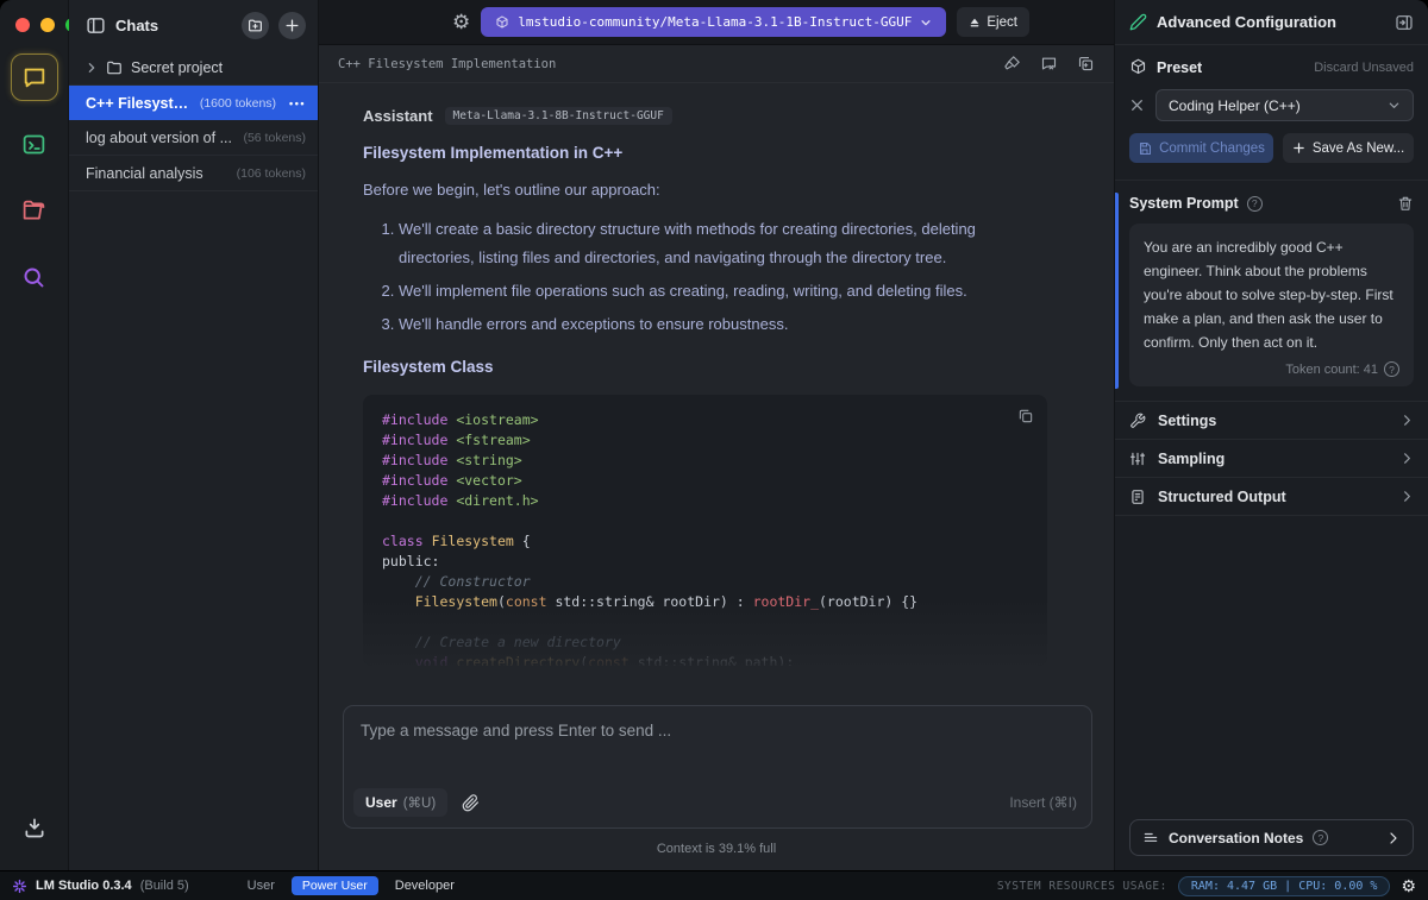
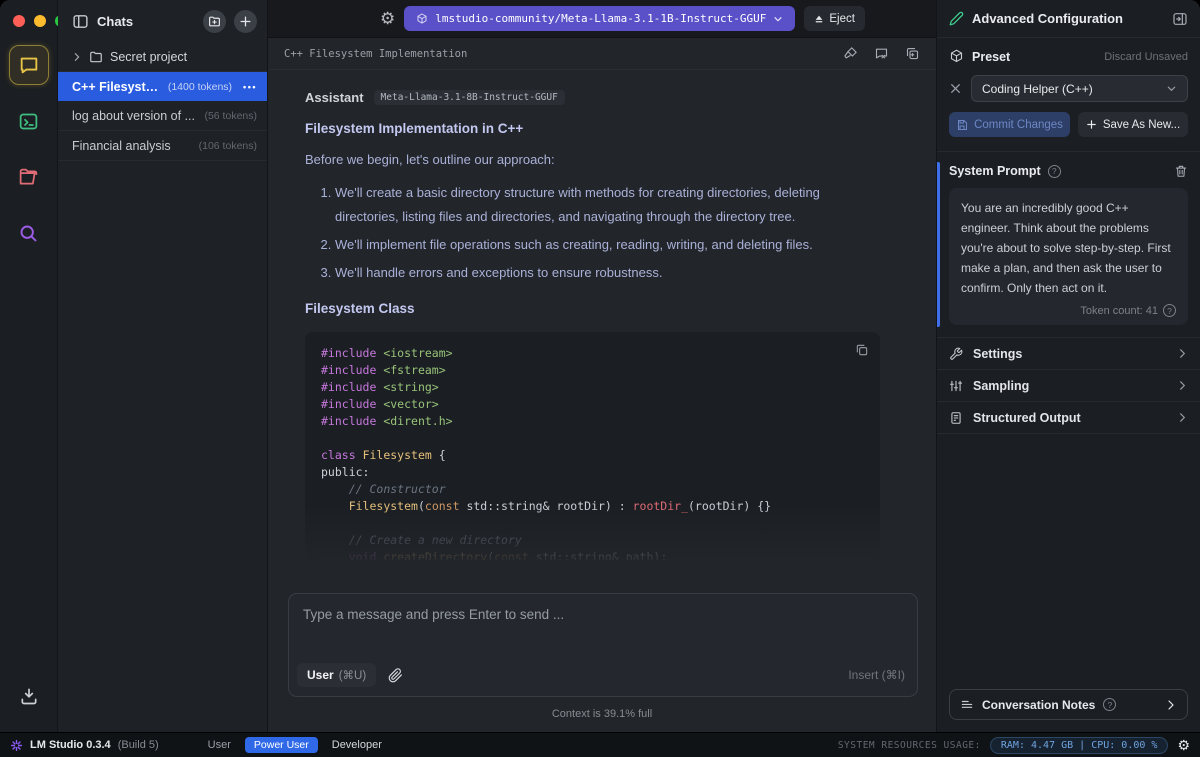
  Chats
  Secret project
  C++ Filesyste..
- (1600 tokens)
+ (1400 tokens)
  •••
  log about version of ...
  (56 tokens)
  Financial analysis
  (106 tokens)
  ⚙
  lmstudio-community/Meta-Llama-3.1-1B-Instruct-GGUF
  Eject
  C++ Filesystem Implementation
  Assistant
  Meta-Llama-3.1-8B-Instruct-GGUF
  Filesystem Implementation in C++
  Before we begin, let's outline our approach:
  We'll create a basic directory structure with methods for creating directories, deleting directories, listing files and directories, and navigating through the directory tree.
  We'll implement file operations such as creating, reading, writing, and deleting files.
  We'll handle errors and exceptions to ensure robustness.
  Filesystem Class
  #include <iostream>
  #include <fstream>
  #include <string>
  #include <vector>
  #include <dirent.h>
  class Filesystem {
  public:
  // Constructor
  Type a message and press Enter to send ...
  User
  (⌘U)
  Insert (⌘I)
  Context is 39.1% full
  Advanced Configuration
  Preset
  Discard Unsaved
  Coding Helper (C++)
  Commit Changes
  Save As New...
  System Prompt
  ?
  You are an incredibly good C++ engineer. Think about the problems you're about to solve step-by-step. First make a plan, and then ask the user to confirm. Only then act on it.
  Token count: 41
  ?
  Settings
  Sampling
  Structured Output
  Conversation Notes
  ?
  LM Studio 0.3.4
  (Build 5)
  User
  Power User
  Developer
  SYSTEM RESOURCES USAGE:
  RAM: 4.47 GB | CPU: 0.00 %
  ⚙
